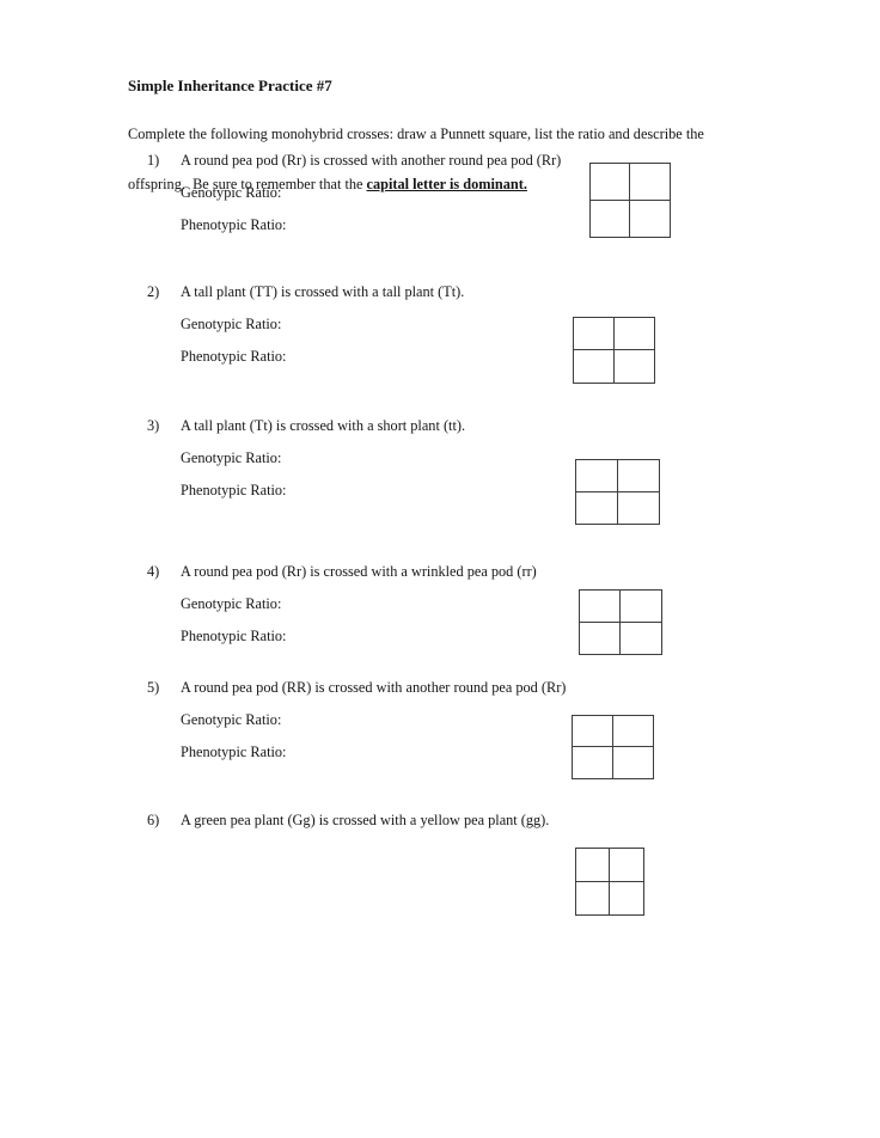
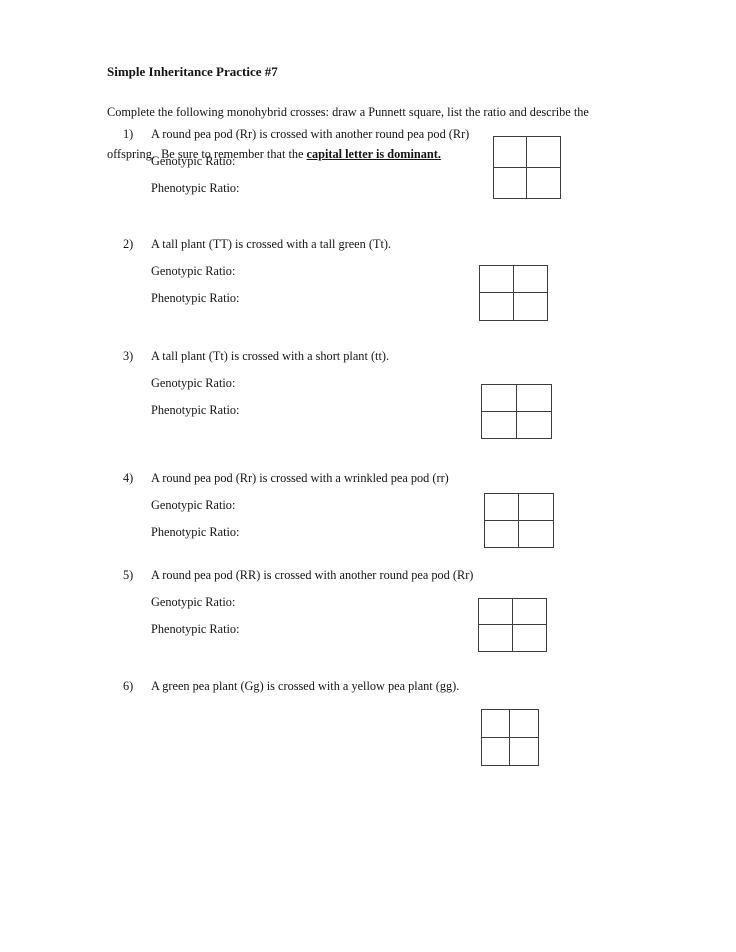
  Simple Inheritance Practice #7
  Complete the following monohybrid crosses: draw a Punnett square, list the ratio and describe the
  offspring. Be sure to remember that the capital letter is dominant.
  1)
  A round pea pod (Rr) is crossed with another round pea pod (Rr)
  Genotypic Ratio:
  Phenotypic Ratio:
  2)
- A tall plant (TT) is crossed with a tall plant (Tt).
+ A tall plant (TT) is crossed with a tall green (Tt).
  Genotypic Ratio:
  Phenotypic Ratio:
  3)
  A tall plant (Tt) is crossed with a short plant (tt).
  Genotypic Ratio:
  Phenotypic Ratio:
  4)
  A round pea pod (Rr) is crossed with a wrinkled pea pod (rr)
  Genotypic Ratio:
  Phenotypic Ratio:
  5)
  A round pea pod (RR) is crossed with another round pea pod (Rr)
  Genotypic Ratio:
  Phenotypic Ratio:
  6)
  A green pea plant (Gg) is crossed with a yellow pea plant (gg).
